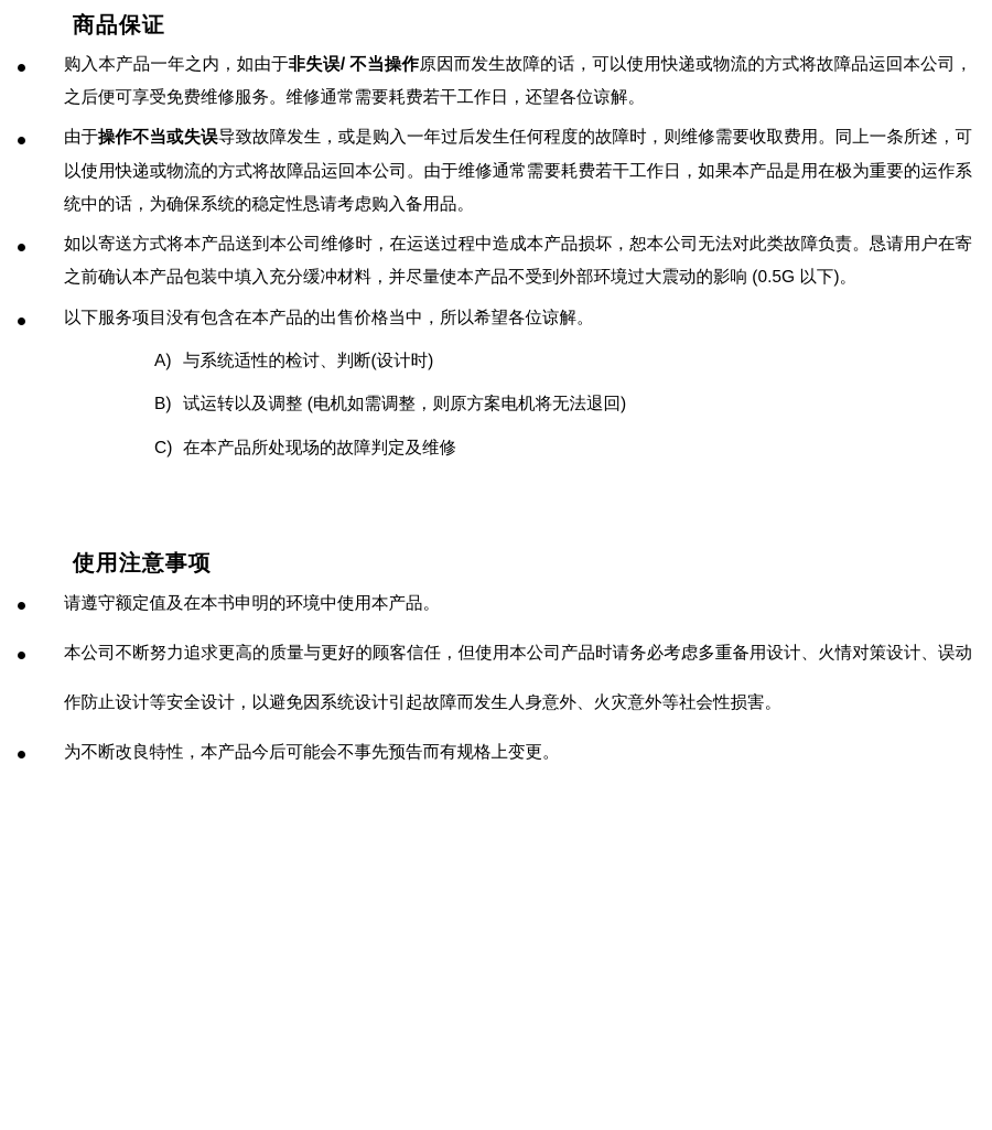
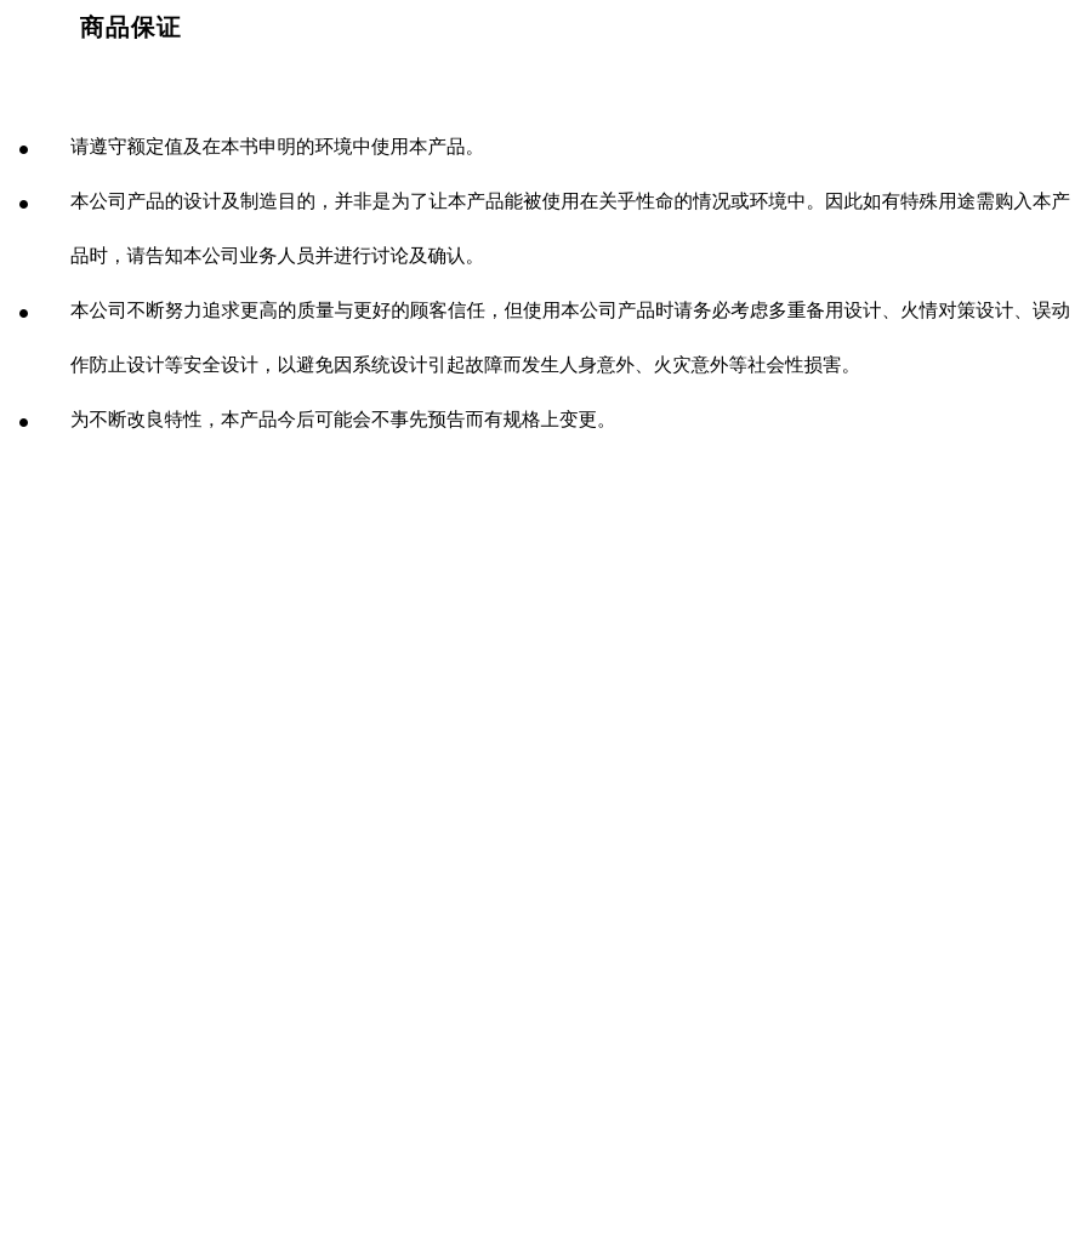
  商品保证
- 购入本产品一年之内，如由于非失误/ 不当操作原因而发生故障的话，可以使用快递或物流的方式将故障品运回本公司，之后便可享受免费维修服务。维修通常需要耗费若干工作日，还望各位谅解。
- 由于操作不当或失误导致故障发生，或是购入一年过后发生任何程度的故障时，则维修需要收取费用。同上一条所述，可以使用快递或物流的方式将故障品运回本公司。由于维修通常需要耗费若干工作日，如果本产品是用在极为重要的运作系统中的话，为确保系统的稳定性恳请考虑购入备用品。
- 如以寄送方式将本产品送到本公司维修时，在运送过程中造成本产品损坏，恕本公司无法对此类故障负责。恳请用户在寄之前确认本产品包装中填入充分缓冲材料，并尽量使本产品不受到外部环境过大震动的影响 (0.5G 以下)。
- 以下服务项目没有包含在本产品的出售价格当中，所以希望各位谅解。
- A) 与系统适性的检讨、判断(设计时)
- B) 试运转以及调整 (电机如需调整，则原方案电机将无法退回)
- C) 在本产品所处现场的故障判定及维修
- 使用注意事项
  请遵守额定值及在本书申明的环境中使用本产品。
+ 本公司产品的设计及制造目的，并非是为了让本产品能被使用在关乎性命的情况或环境中。因此如有特殊用途需购入本产品时，请告知本公司业务人员并进行讨论及确认。
  本公司不断努力追求更高的质量与更好的顾客信任，但使用本公司产品时请务必考虑多重备用设计、火情对策设计、误动作防止设计等安全设计，以避免因系统设计引起故障而发生人身意外、火灾意外等社会性损害。
  为不断改良特性，本产品今后可能会不事先预告而有规格上变更。
